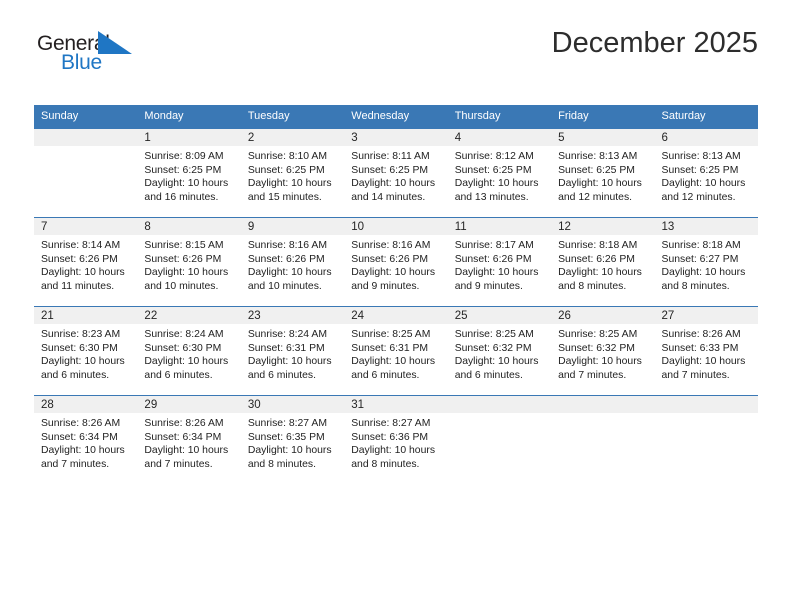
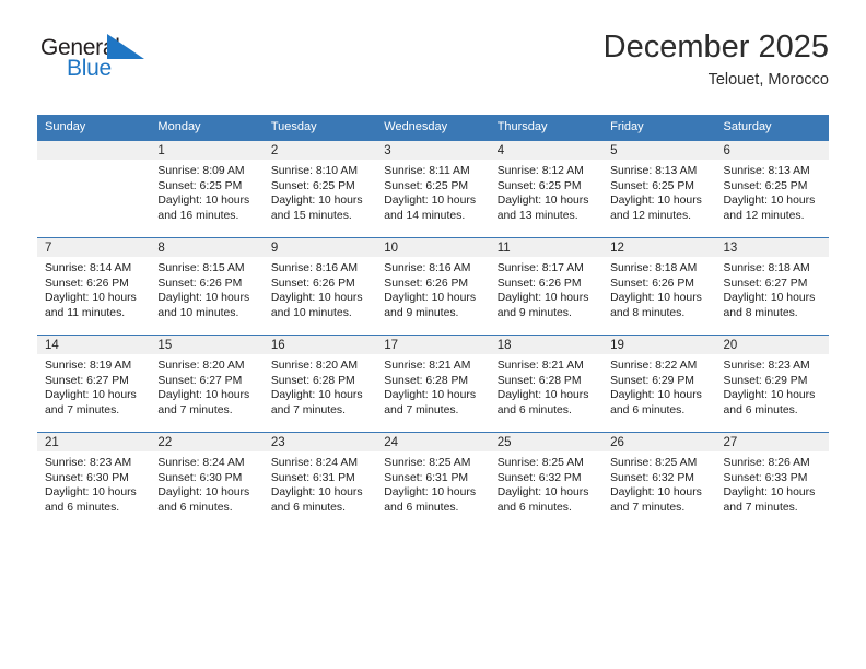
  Gener
  Blue
  December 2025
+ Telouet, Morocco
  Sunday	Monday	Tuesday	Wednesday	Thursday	Friday	Saturday
  	1Sunrise: 8:09 AMSunset: 6:25 PMDaylight: 10 hoursand 16 minutes.	2Sunrise: 8:10 AMSunset: 6:25 PMDaylight: 10 hoursand 15 minutes.	3Sunrise: 8:11 AMSunset: 6:25 PMDaylight: 10 hoursand 14 minutes.	4Sunrise: 8:12 AMSunset: 6:25 PMDaylight: 10 hoursand 13 minutes.	5Sunrise: 8:13 AMSunset: 6:25 PMDaylight: 10 hoursand 12 minutes.	6Sunrise: 8:13 AMSunset: 6:25 PMDaylight: 10 hoursand 12 minutes.
  7Sunrise: 8:14 AMSunset: 6:26 PMDaylight: 10 hoursand 11 minutes.	8Sunrise: 8:15 AMSunset: 6:26 PMDaylight: 10 hoursand 10 minutes.	9Sunrise: 8:16 AMSunset: 6:26 PMDaylight: 10 hoursand 10 minutes.	10Sunrise: 8:16 AMSunset: 6:26 PMDaylight: 10 hoursand 9 minutes.	11Sunrise: 8:17 AMSunset: 6:26 PMDaylight: 10 hoursand 9 minutes.	12Sunrise: 8:18 AMSunset: 6:26 PMDaylight: 10 hoursand 8 minutes.	13Sunrise: 8:18 AMSunset: 6:27 PMDaylight: 10 hoursand 8 minutes.
+ 14Sunrise: 8:19 AMSunset: 6:27 PMDaylight: 10 hoursand 7 minutes.	15Sunrise: 8:20 AMSunset: 6:27 PMDaylight: 10 hoursand 7 minutes.	16Sunrise: 8:20 AMSunset: 6:28 PMDaylight: 10 hoursand 7 minutes.	17Sunrise: 8:21 AMSunset: 6:28 PMDaylight: 10 hoursand 7 minutes.	18Sunrise: 8:21 AMSunset: 6:28 PMDaylight: 10 hoursand 6 minutes.	19Sunrise: 8:22 AMSunset: 6:29 PMDaylight: 10 hoursand 6 minutes.	20Sunrise: 8:23 AMSunset: 6:29 PMDaylight: 10 hoursand 6 minutes.
  21Sunrise: 8:23 AMSunset: 6:30 PMDaylight: 10 hoursand 6 minutes.	22Sunrise: 8:24 AMSunset: 6:30 PMDaylight: 10 hoursand 6 minutes.	23Sunrise: 8:24 AMSunset: 6:31 PMDaylight: 10 hoursand 6 minutes.	24Sunrise: 8:25 AMSunset: 6:31 PMDaylight: 10 hoursand 6 minutes.	25Sunrise: 8:25 AMSunset: 6:32 PMDaylight: 10 hoursand 6 minutes.	26Sunrise: 8:25 AMSunset: 6:32 PMDaylight: 10 hoursand 7 minutes.	27Sunrise: 8:26 AMSunset: 6:33 PMDaylight: 10 hoursand 7 minutes.
- 28Sunrise: 8:26 AMSunset: 6:34 PMDaylight: 10 hoursand 7 minutes.	29Sunrise: 8:26 AMSunset: 6:34 PMDaylight: 10 hoursand 7 minutes.	30Sunrise: 8:27 AMSunset: 6:35 PMDaylight: 10 hoursand 8 minutes.	31Sunrise: 8:27 AMSunset: 6:36 PMDaylight: 10 hoursand 8 minutes.
